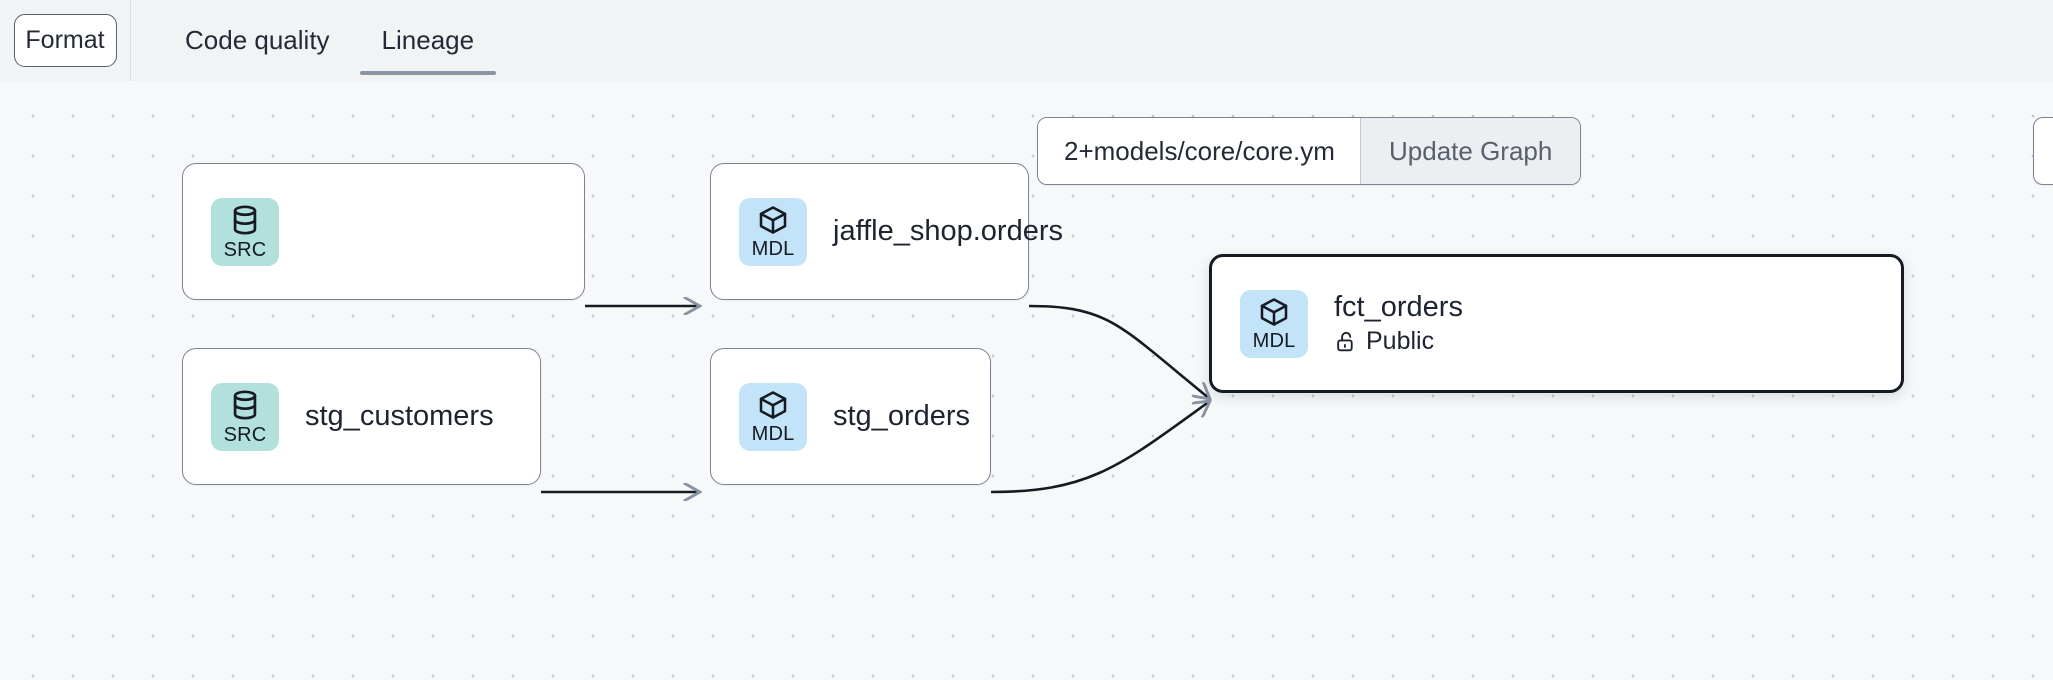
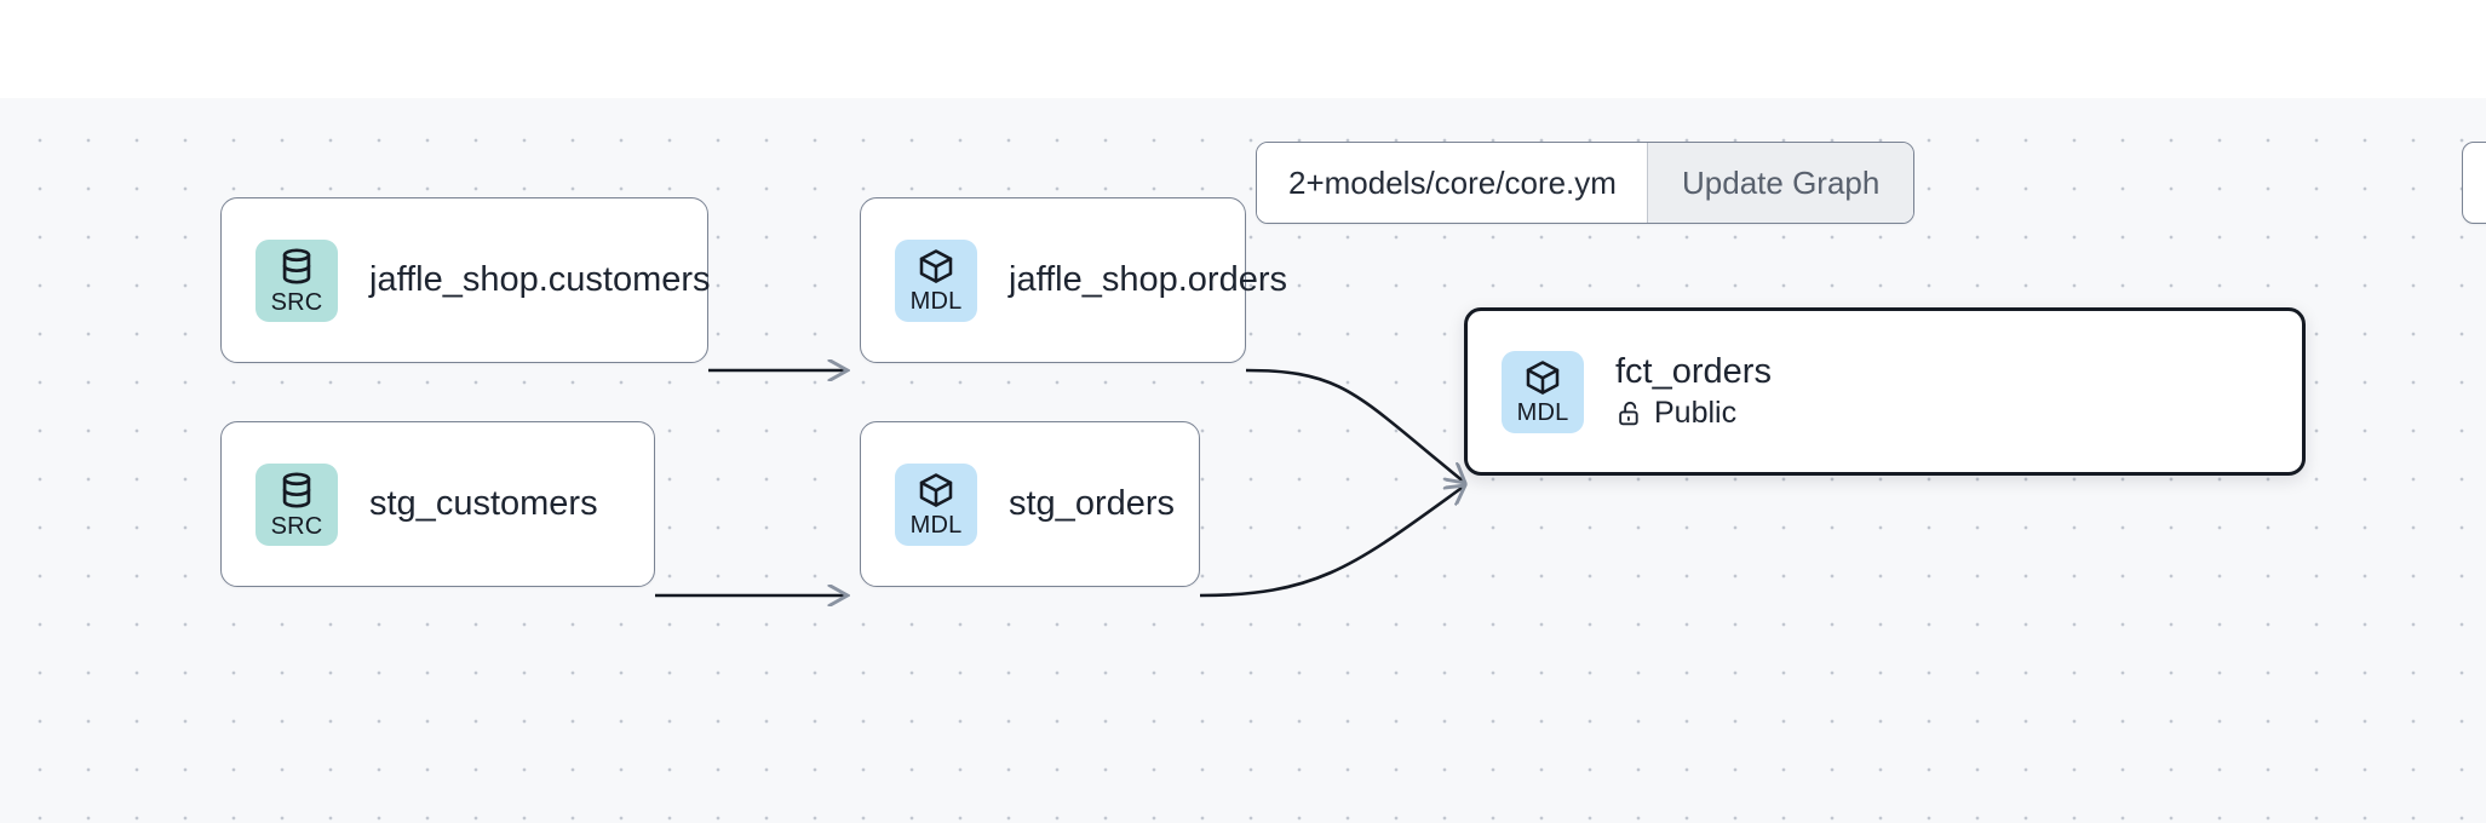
- Format
- Code quality
- Lineage
  SRC
+ jaffle_shop.customers
  SRC
  stg_customers
  MDL
  jaffle_shop.orders
  MDL
  stg_orders
  MDL
  fct_orders
  Public
  2+models/core/core.ym
  Update Graph
